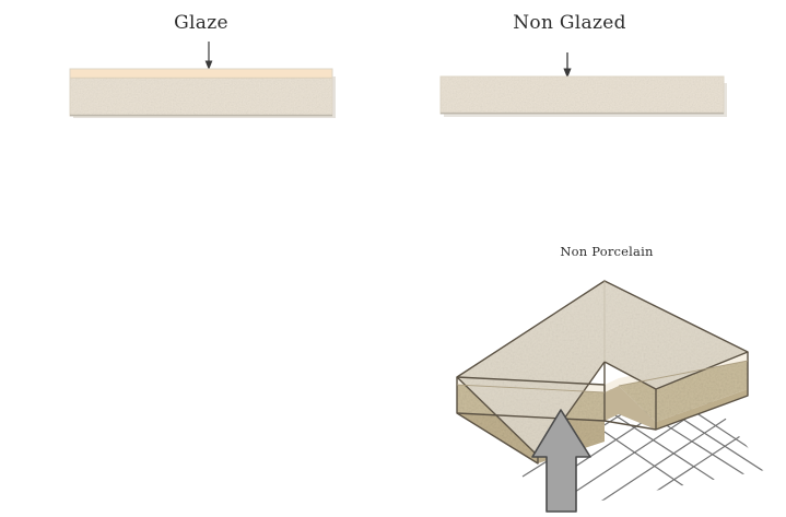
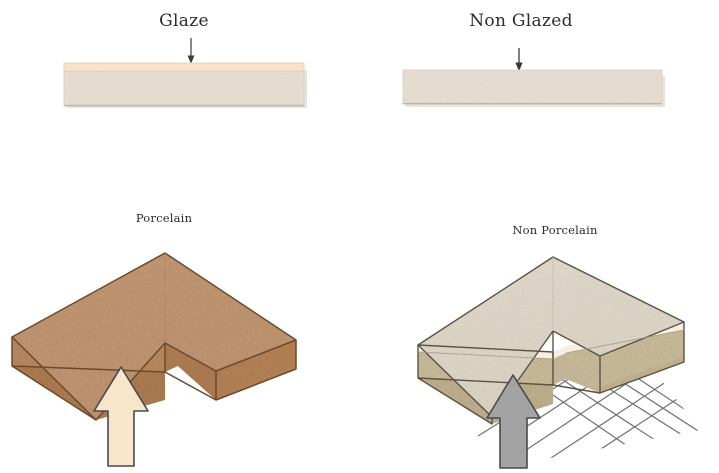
  Glaze
  Non Glazed
+ Porcelain
  Non Porcelain
